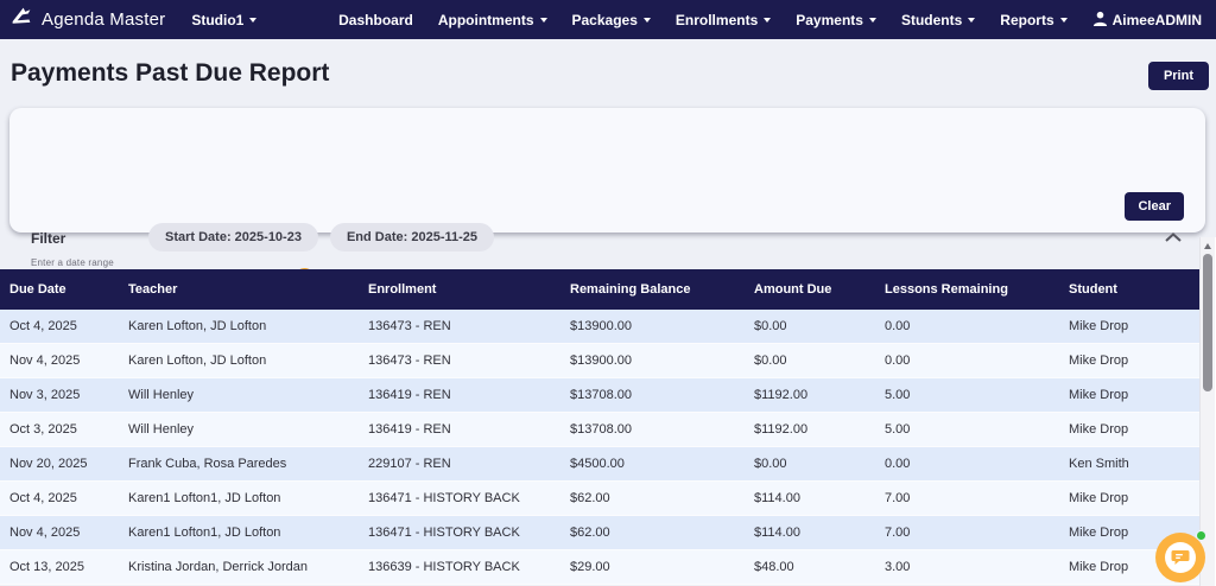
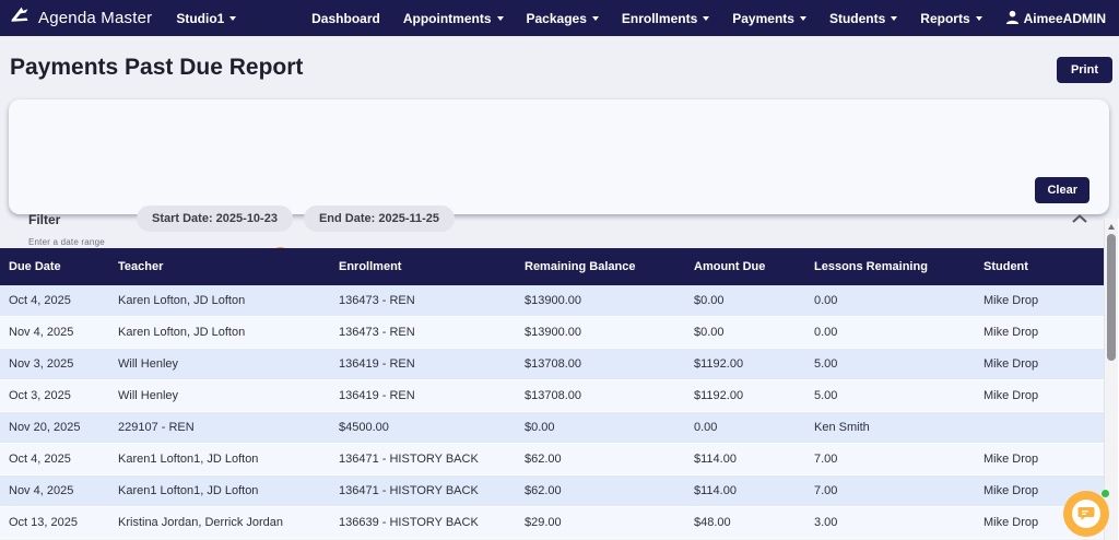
  Agenda Master
  Studio1
  Dashboard
  Appointments
  Packages
  Enrollments
  Payments
  Students
  Reports
  AimeeADMIN
  Payments Past Due Report
  Print
  Filter
  Start Date: 2025-10-23
  End Date: 2025-11-25
  Enter a date range
  Clear
  Due Date
  Teacher
  Enrollment
  Remaining Balance
  Amount Due
  Lessons Remaining
  Student
  Oct 4, 2025
  Karen Lofton, JD Lofton
  136473 - REN
  $13900.00
  $0.00
  0.00
  Mike Drop
  Nov 4, 2025
  Karen Lofton, JD Lofton
  136473 - REN
  $13900.00
  $0.00
  0.00
  Mike Drop
  Nov 3, 2025
  Will Henley
  136419 - REN
  $13708.00
  $1192.00
  5.00
  Mike Drop
  Oct 3, 2025
  Will Henley
  136419 - REN
  $13708.00
  $1192.00
  5.00
  Mike Drop
  Nov 20, 2025
- Frank Cuba, Rosa Paredes
  229107 - REN
  $4500.00
  $0.00
  0.00
  Ken Smith
  Oct 4, 2025
  Karen1 Lofton1, JD Lofton
  136471 - HISTORY BACK
  $62.00
  $114.00
  7.00
  Mike Drop
  Nov 4, 2025
  Karen1 Lofton1, JD Lofton
  136471 - HISTORY BACK
  $62.00
  $114.00
  7.00
  Mike Drop
  Oct 13, 2025
  Kristina Jordan, Derrick Jordan
  136639 - HISTORY BACK
  $29.00
  $48.00
  3.00
  Mike Drop
